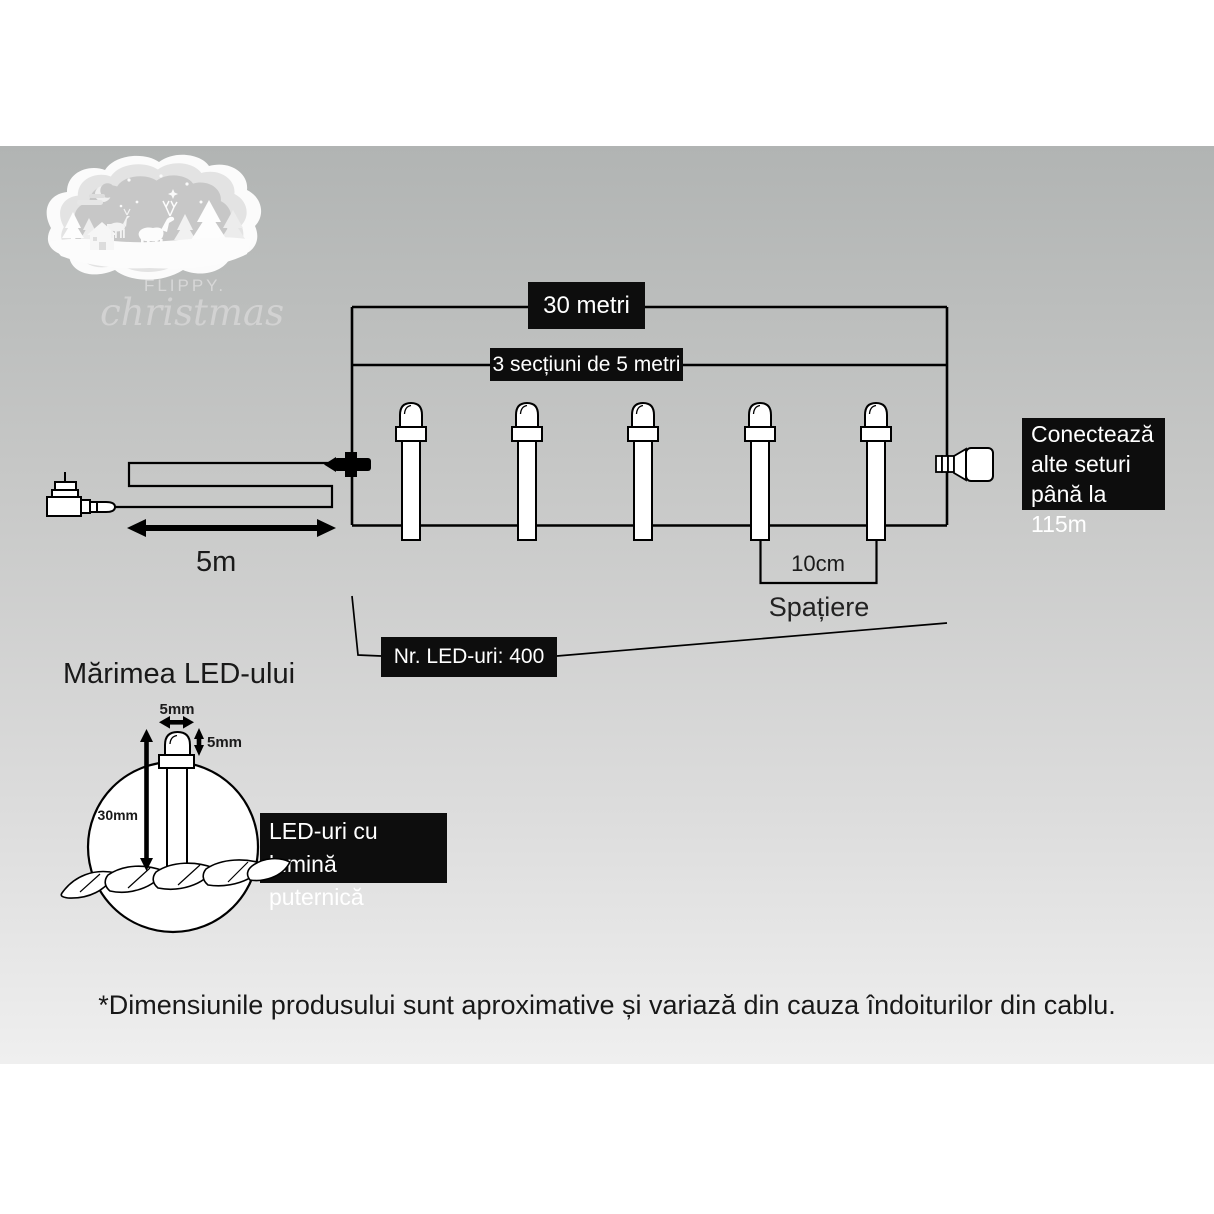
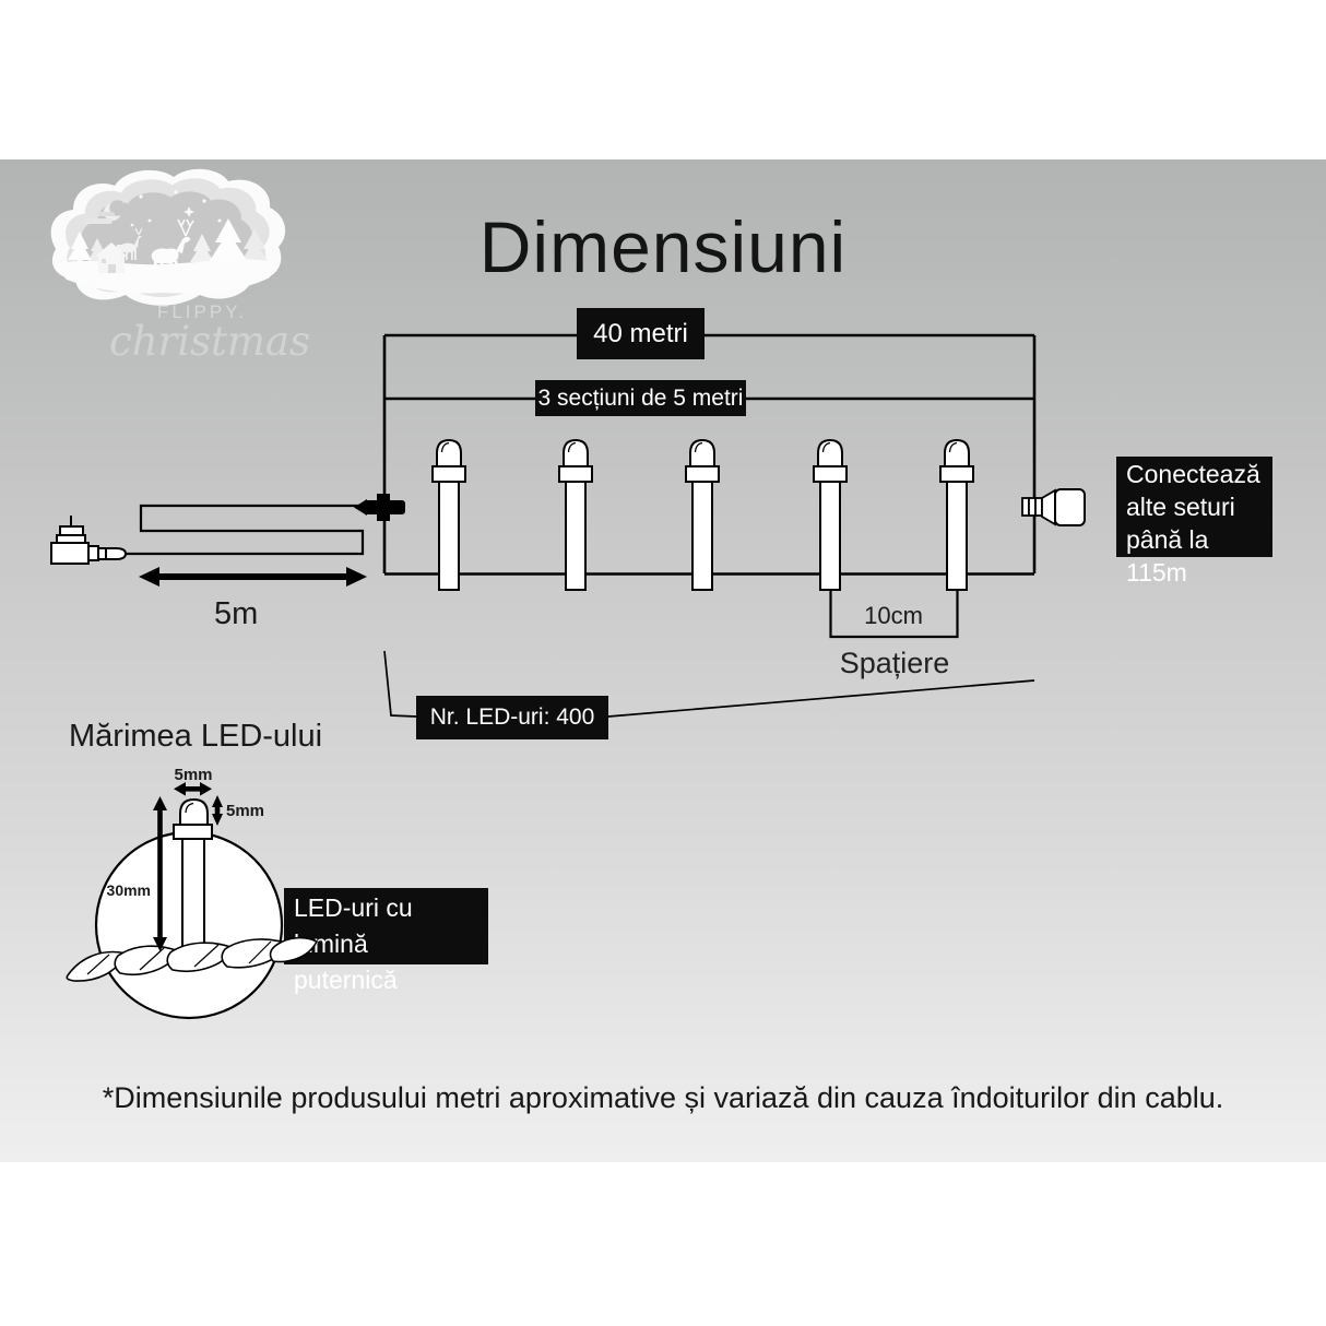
  FLIPPY.
- 30 metri
+ 40 metri
  3 secțiuni de 5 metri
  Conectează
  alte seturi
  până la 115m
  Nr. LED-uri: 400
  LED-uri cu mină
  puternică
+ Dimensiuni
  5m
  10cm
  Spațiere
  Mărimea LED-ului
  5mm
  5mm
  30mm
- *Dimensiunile produsului sunt aproximative și variază din cauza îndoiturilor din cablu.
+ *Dimensiunile produsului metri aproximative și variază din cauza îndoiturilor din cablu.
